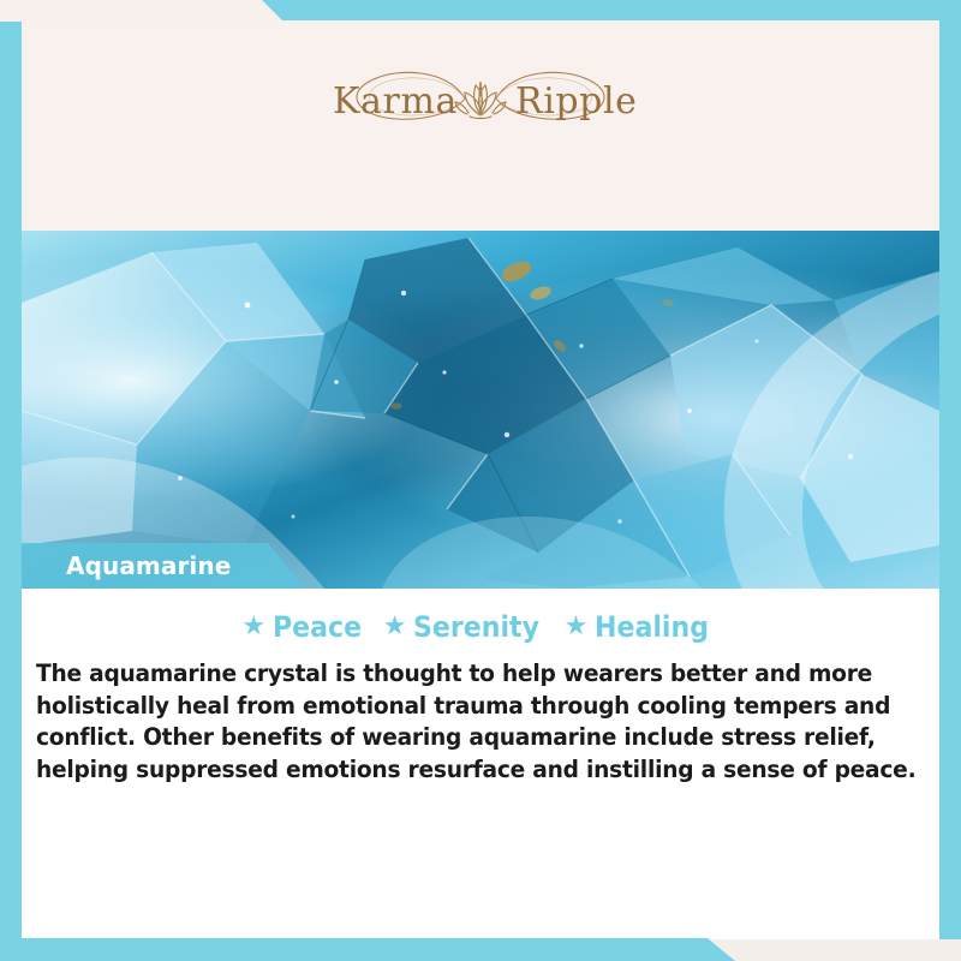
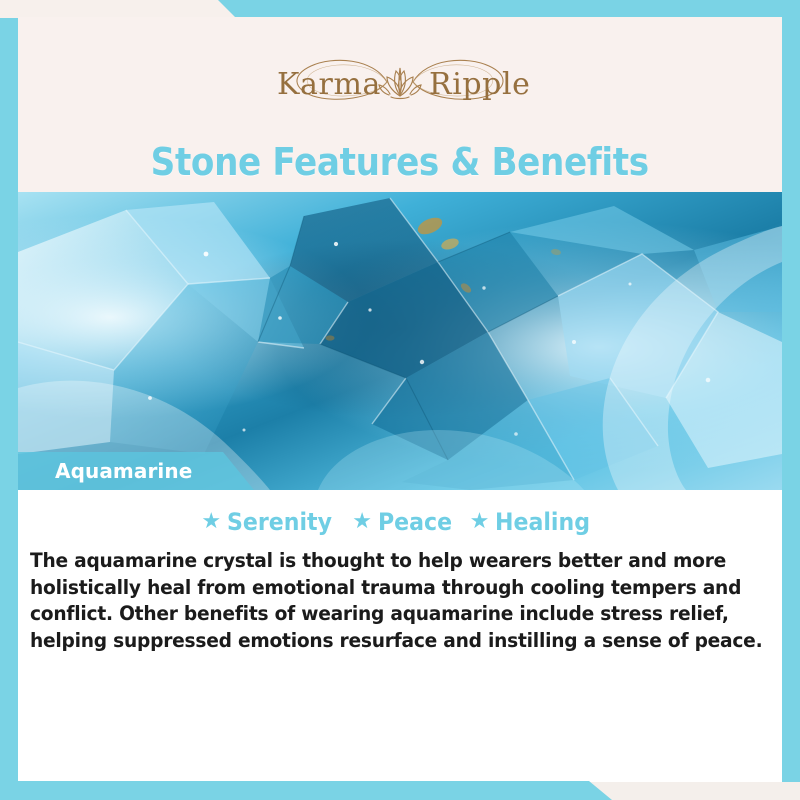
  Karma
  Ripple
+ Stone Features & Benefits
  Aquamarine
  ★
- Peace
+ Serenity
  ★
- Serenity
+ Peace
  ★
  Healing
  The aquamarine crystal is thought to help wearers better and more holistically heal from emotional trauma through cooling tempers and conflict. Other benefits of wearing aquamarine include stress relief, helping suppressed emotions resurface and instilling a sense of peace.
